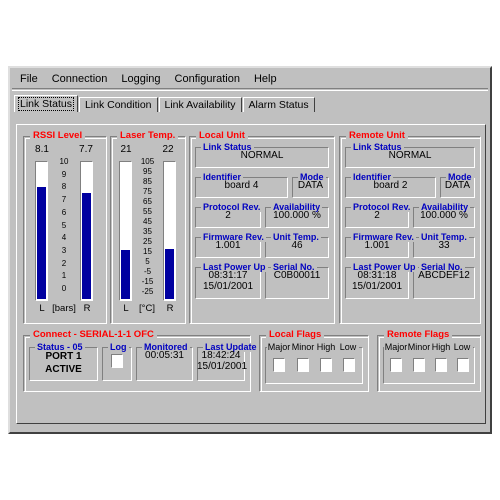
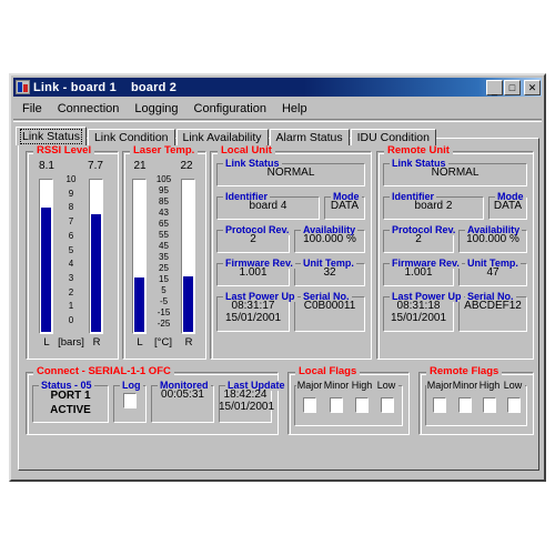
+ Link - board 1 board 2
+ _
+ □
+ ✕
  File
  Connection
  Logging
  Configuration
  Help
  Link Status
  Link Condition
  Link Availability
  Alarm Status
+ IDU Condition
  RSSI Level
  8.1
  7.7
  10
  9
  8
  7
  6
  5
  4
  3
  2
  1
  0
  L
  [bars]
  R
  Laser Temp.
  21
  22
  105
  95
  85
- 75
+ 43
  65
  55
  45
  35
  25
  15
  5
  -5
  -15
  -25
  L
  [°C]
  R
  Local Unit
  Link Status
  NORMAL
  Identifier
  board 4
  Mode
  DATA
  Protocol Rev.
  2
  Availability
  100.000 %
  Firmware Rev.
  1.001
  Unit Temp.
- 46
+ 32
  Last Power Up
  08:31:17
  15/01/2001
  Serial No.
  C0B00011
  Remote Unit
  Link Status
  NORMAL
  Identifier
  board 2
  Mode
  DATA
  Protocol Rev.
  2
  Availability
  100.000 %
  Firmware Rev.
  1.001
  Unit Temp.
- 33
+ 47
  Last Power Up
  08:31:18
  15/01/2001
  Serial No.
  ABCDEF12
  Connect - SERIAL-1-1 OFC
  Status - 05
  PORT 1
  ACTIVE
  Log
  Monitored
  00:05:31
  Last Update
  18:42:24
  15/01/2001
  Local Flags
  Major
  Minor
  High
  Low
  Remote Flags
  Major
  Minor
  High
  Low
